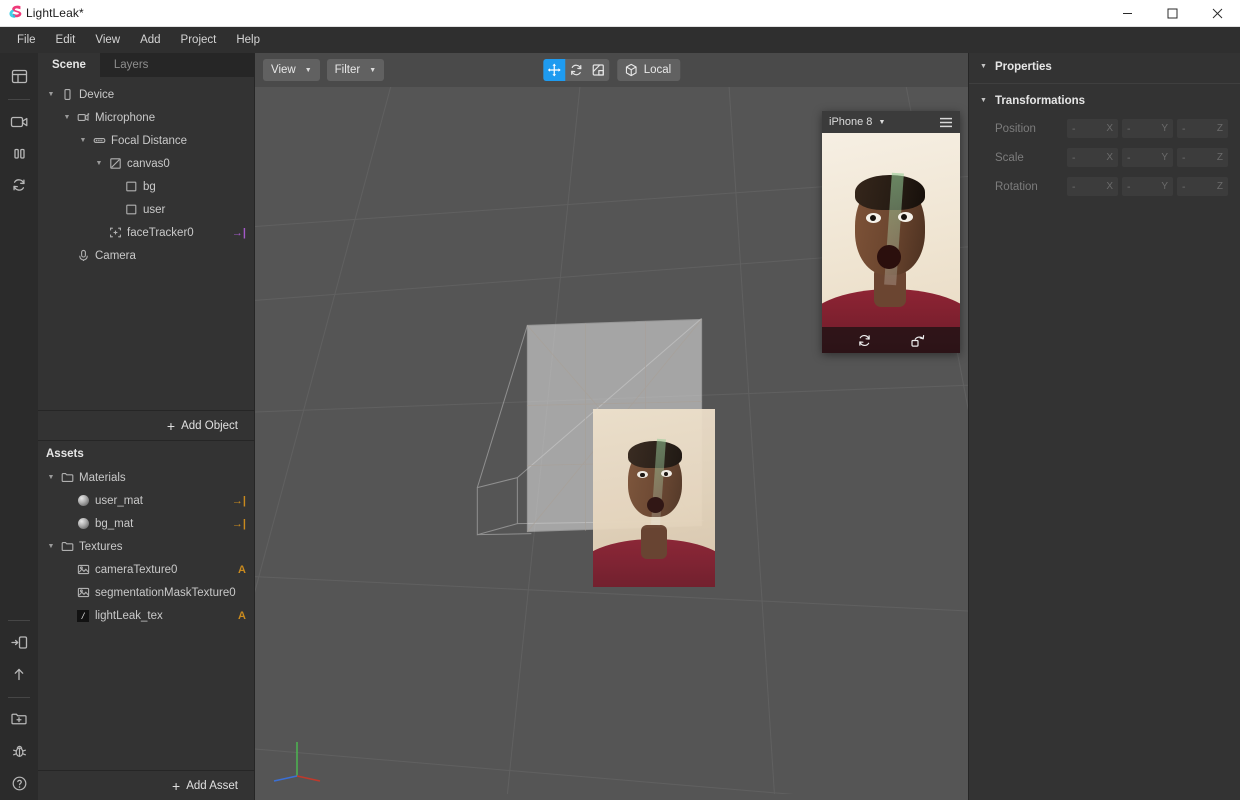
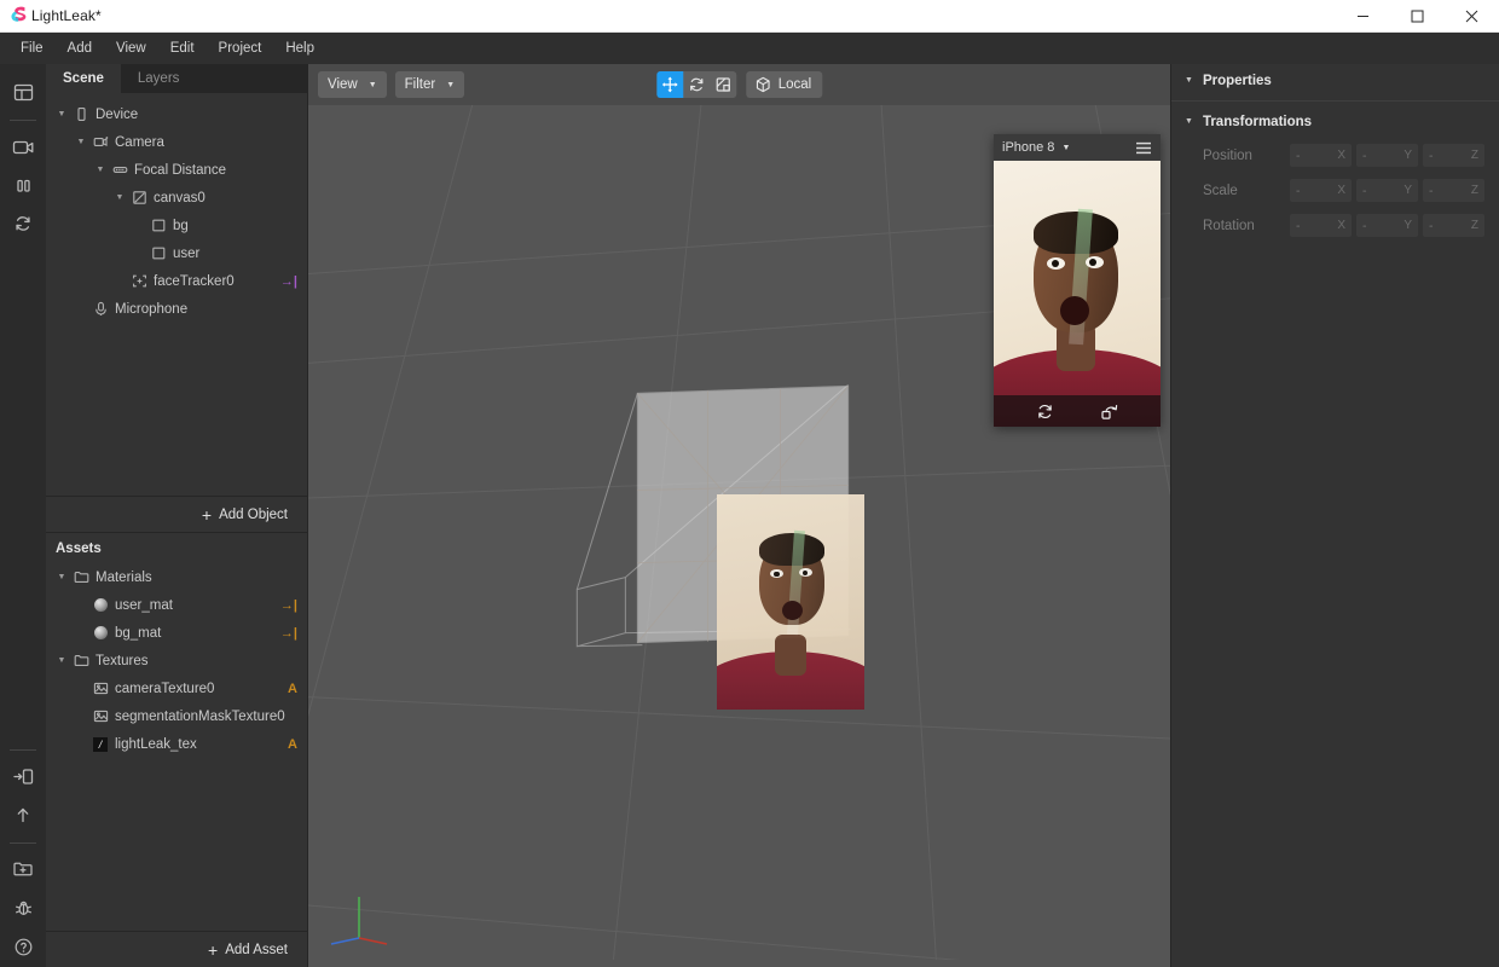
  LightLeak*
  File
- Edit
+ Add
  View
- Add
+ Edit
  Project
  Help
  Scene
  Layers
  Device
- Microphone
+ Camera
  Focal Distance
  canvas0
  bg
  user
  faceTracker0
  →|
- Camera
+ Microphone
  +
  Add Object
  Assets
  Materials
  user_mat
  →|
  bg_mat
  →|
  Textures
  cameraTexture0
  A
  segmentationMaskTexture0
  /
  lightLeak_tex
  A
  +
  Add Asset
  View
  Filter
  Local
  iPhone 8
  Properties
  Transformations
  Position
  -
  X
  -
  Y
  -
  Z
  Scale
  -
  X
  -
  Y
  -
  Z
  Rotation
  -
  X
  -
  Y
  -
  Z
